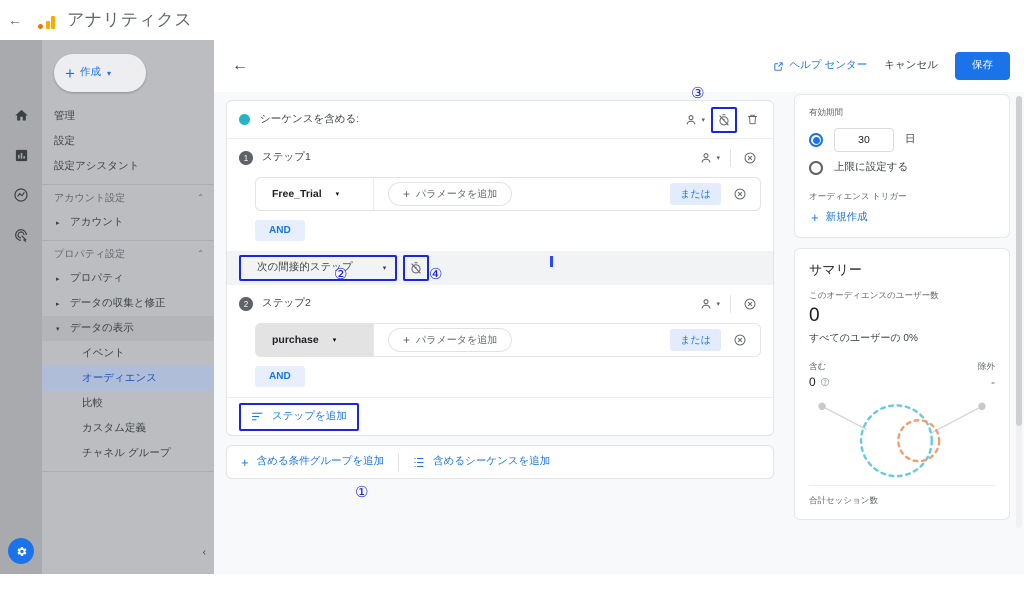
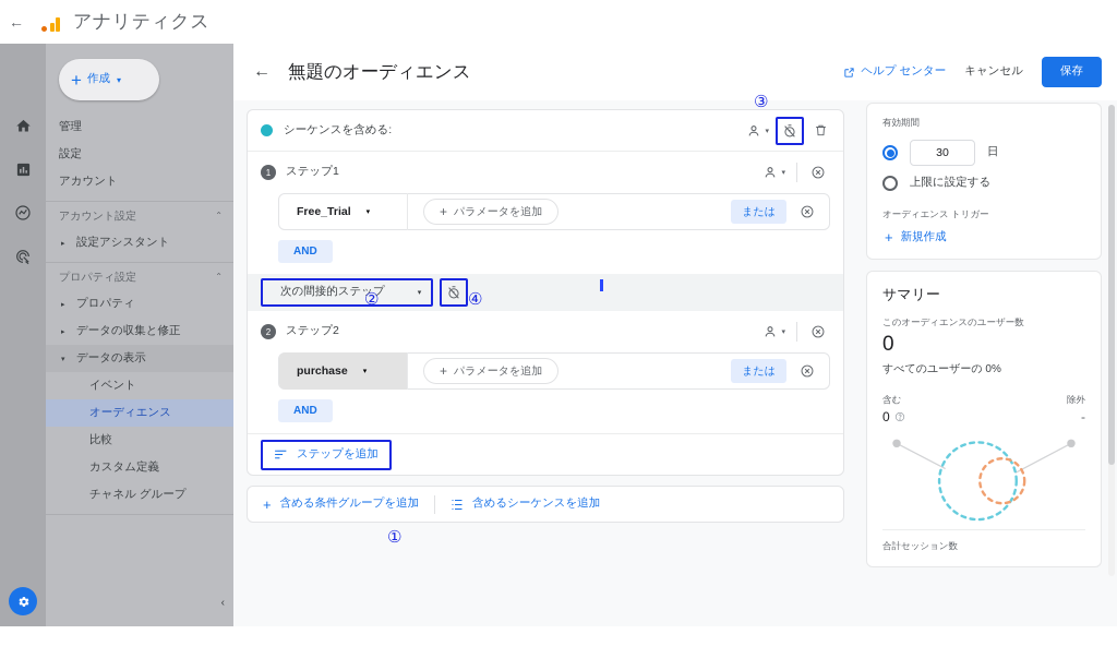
  ←
  アナリティクス
  +
  作成
  ▾
  管理
  設定
- 設定アシスタント
+ アカウント
  アカウント設定
  ⌃
- アカウント
+ 設定アシスタント
  プロパティ設定
  ⌃
  プロパティ
  データの収集と修正
  データの表示
  イベント
  オーディエンス
  比較
  カスタム定義
  チャネル グループ
  ‹
  ←
+ 無題のオーディエンス
  ヘルプ センター
  キャンセル
  保存
  シーケンスを含める:
  1
  ステップ1
  Free_Trial
  +
  パラメータを追加
  または
  AND
  次の間接的ステップ
  2
  ステップ2
  purchase
  +
  パラメータを追加
  または
  AND
  ステップを追加
  +
  含める条件グループを追加
  含めるシーケンスを追加
  有効期間
  30
  日
  上限に設定する
  オーディエンス トリガー
  +
  新規作成
  サマリー
  このオーディエンスのユーザー数
  0
  すべてのユーザーの 0%
  含む
  除外
  0
  -
  合計セッション数
  ①
  ②
  ③
  ④
